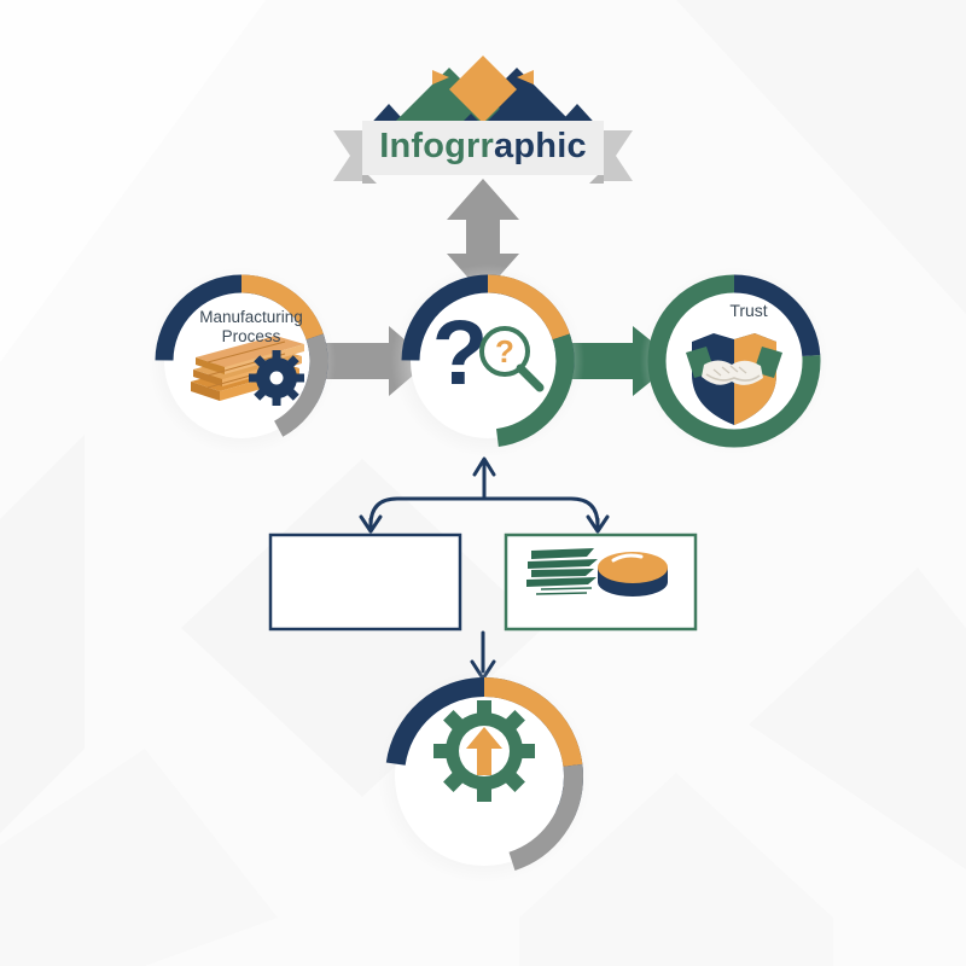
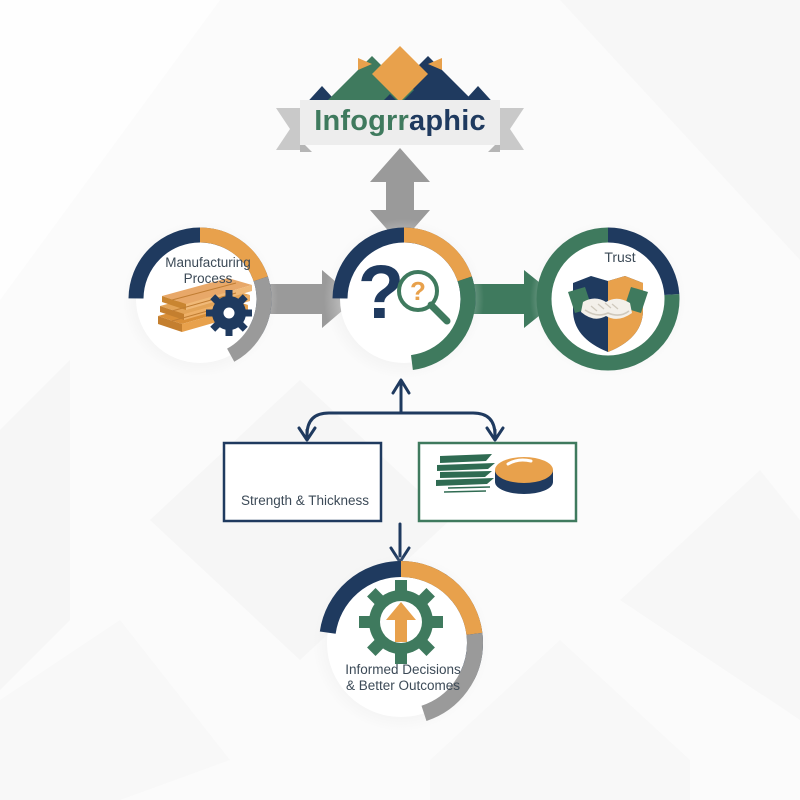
  ?
  ?
  Infogrraphic
  Manufacturing
  Process
  Trust
+ Strength & Thickness
+ Informed Decisions
+ & Better Outcomes
